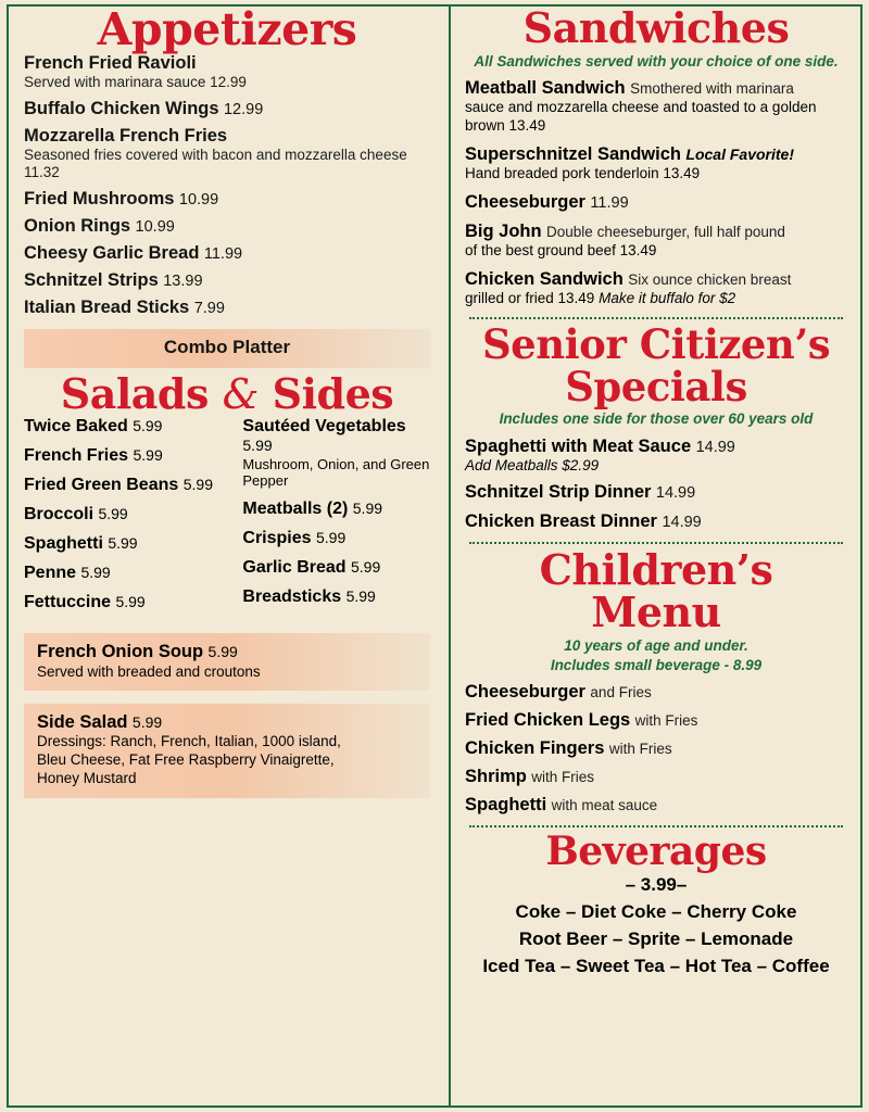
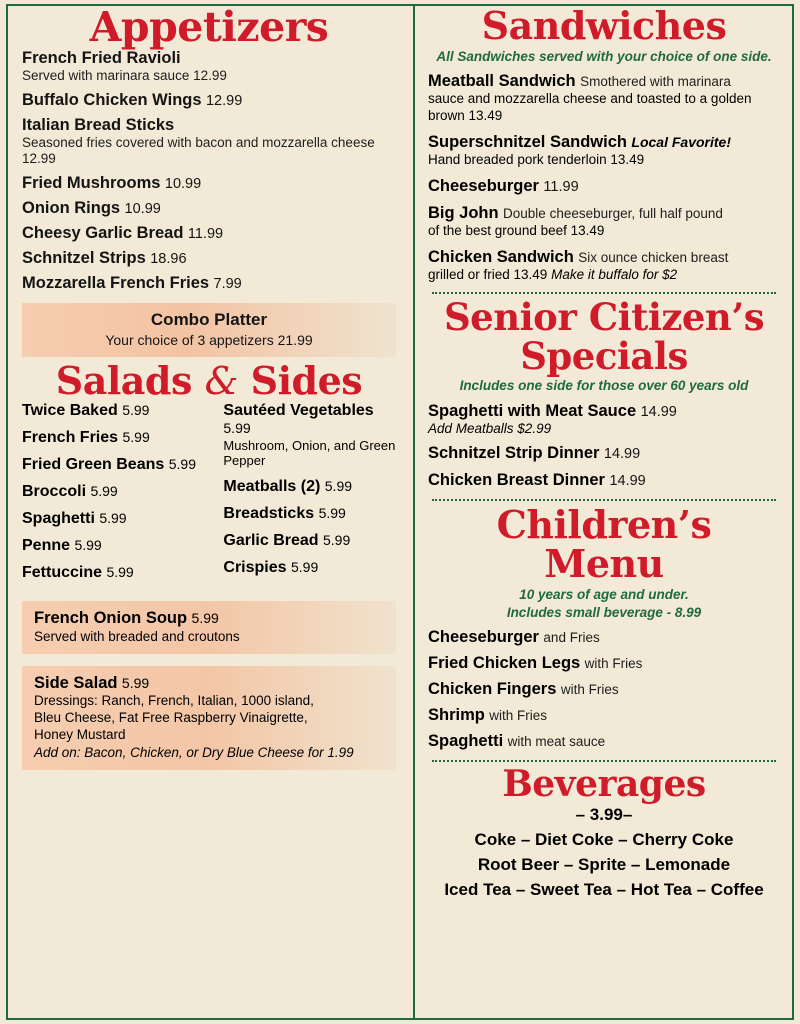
  Appetizers
  French Fried Ravioli
  Served with marinara sauce 12.99
  Buffalo Chicken Wings 12.99
- Mozzarella French Fries
+ Italian Bread Sticks
- Seasoned fries covered with bacon and mozzarella cheese 11.32
+ Seasoned fries covered with bacon and mozzarella cheese 12.99
  Fried Mushrooms 10.99
  Onion Rings 10.99
  Cheesy Garlic Bread 11.99
- Schnitzel Strips 13.99
+ Schnitzel Strips 18.96
- Italian Bread Sticks 7.99
+ Mozzarella French Fries 7.99
  Combo Platter
+ Your choice of 3 appetizers 21.99
  Salads & Sides
  Twice Baked 5.99
  French Fries 5.99
  Fried Green Beans 5.99
  Broccoli 5.99
  Spaghetti 5.99
  Penne 5.99
  Fettuccine 5.99
  Sautéed Vegetables 5.99
  Mushroom, Onion, and Green Pepper
  Meatballs (2) 5.99
- Crispies 5.99
+ Breadsticks 5.99
  Garlic Bread 5.99
- Breadsticks 5.99
+ Crispies 5.99
  French Onion Soup 5.99
  Served with breaded and croutons
  Side Salad 5.99
  Dressings: Ranch, French, Italian, 1000 island,
  Bleu Cheese, Fat Free Raspberry Vinaigrette,
  Honey Mustard
+ Add on: Bacon, Chicken, or Dry Blue Cheese for 1.99
  Sandwiches
  All Sandwiches served with your choice of one side.
  Meatball Sandwich Smothered with marinara
  sauce and mozzarella cheese and toasted to a golden brown 13.49
  Superschnitzel Sandwich Local Favorite!
  Hand breaded pork tenderloin 13.49
  Cheeseburger 11.99
  Big John Double cheeseburger, full half pound
  of the best ground beef 13.49
  Chicken Sandwich Six ounce chicken breast
  grilled or fried 13.49 Make it buffalo for $2
  Senior Citizen’s
  Specials
  Includes one side for those over 60 years old
  Spaghetti with Meat Sauce 14.99
  Add Meatballs $2.99
  Schnitzel Strip Dinner 14.99
  Chicken Breast Dinner 14.99
  Children’s
  Menu
  10 years of age and under.
  Includes small beverage - 8.99
  Cheeseburger and Fries
  Fried Chicken Legs with Fries
  Chicken Fingers with Fries
  Shrimp with Fries
  Spaghetti with meat sauce
  Beverages
  – 3.99–
  Coke – Diet Coke – Cherry Coke
  Root Beer – Sprite – Lemonade
  Iced Tea – Sweet Tea – Hot Tea – Coffee
